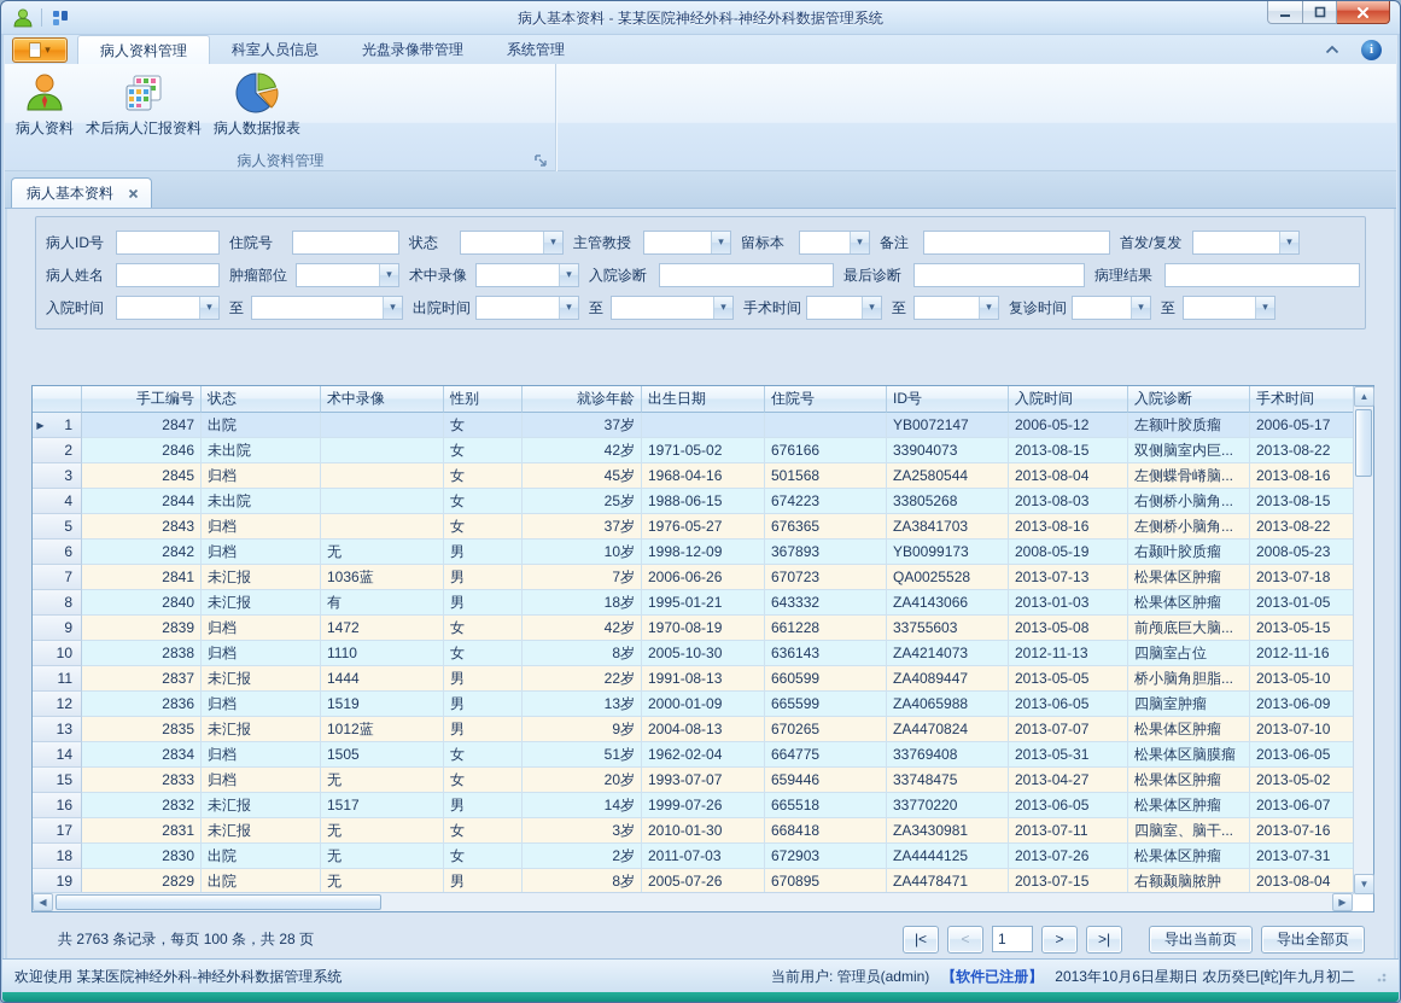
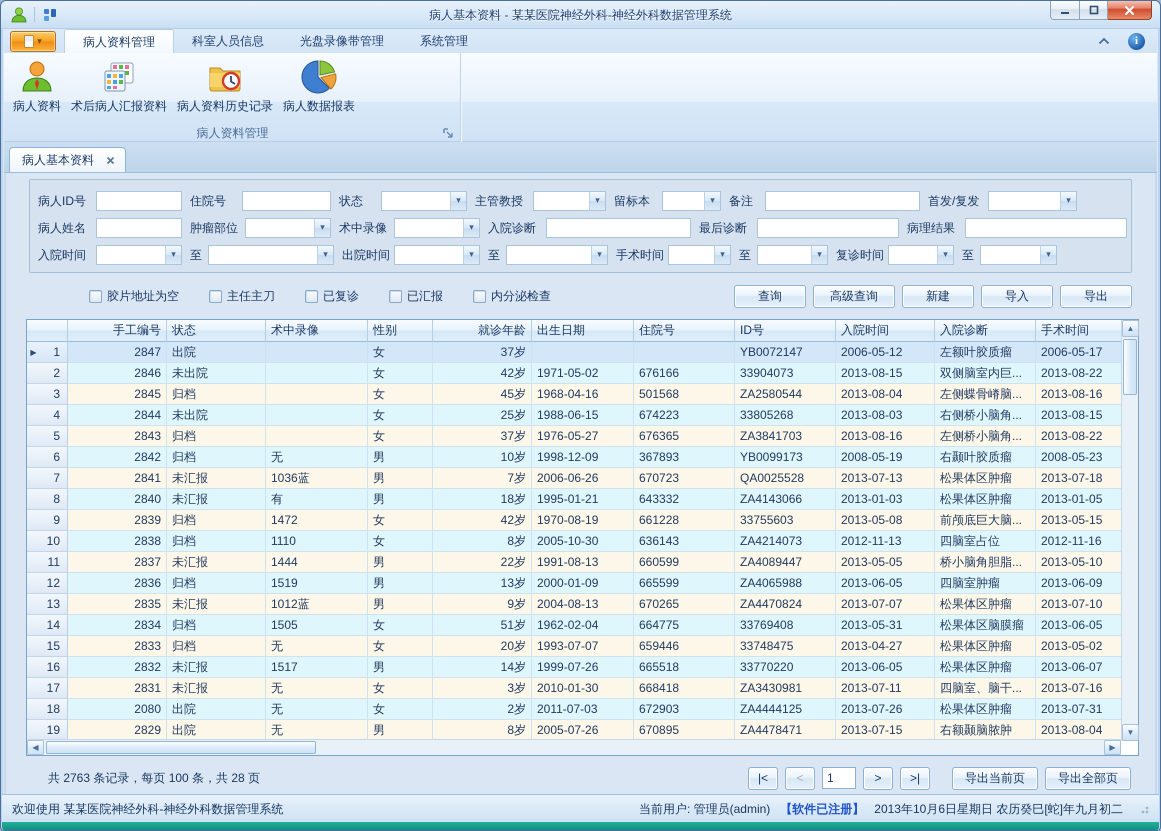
  病人基本资料 - 某某医院神经外科-神经外科数据管理系统
  ▾
  病人资料管理
  科室人员信息
  光盘录像带管理
  系统管理
  i
  病人资料
  术后病人汇报资料
+ 病人资料历史记录
  病人数据报表
  病人资料管理
  病人基本资料
  病人ID号
  住院号
  状态
  ▾
  主管教授
  ▾
  留标本
  ▾
  备注
  首发/复发
  ▾
  病人姓名
  肿瘤部位
  ▾
  术中录像
  ▾
  入院诊断
  最后诊断
  病理结果
  入院时间
  ▾
  至
  ▾
  出院时间
  ▾
  至
  ▾
  手术时间
  ▾
  至
  ▾
  复诊时间
  ▾
  至
  ▾
+ 胶片地址为空
+ 主任主刀
+ 已复诊
+ 已汇报
+ 内分泌检查
+ 查询
+ 高级查询
+ 新建
+ 导入
+ 导出
  手工编号
  状态
  术中录像
  性别
  就诊年龄
  出生日期
  住院号
  ID号
  入院时间
  入院诊断
  手术时间
  ▶
  1
  2847
  出院
  女
  37岁
  YB0072147
  2006-05-12
  左额叶胶质瘤
  2006-05-17
  2
  2846
  未出院
  女
  42岁
  1971-05-02
  676166
  33904073
  2013-08-15
  双侧脑室内巨...
  2013-08-22
  3
  2845
  归档
  女
  45岁
  1968-04-16
  501568
  ZA2580544
  2013-08-04
  左侧蝶骨嵴脑...
  2013-08-16
  4
  2844
  未出院
  女
  25岁
  1988-06-15
  674223
  33805268
  2013-08-03
  右侧桥小脑角...
  2013-08-15
  5
  2843
  归档
  女
  37岁
  1976-05-27
  676365
  ZA3841703
  2013-08-16
  左侧桥小脑角...
  2013-08-22
  6
  2842
  归档
  无
  男
  10岁
  1998-12-09
  367893
  YB0099173
  2008-05-19
  右颞叶胶质瘤
  2008-05-23
  7
  2841
  未汇报
  1036蓝
  男
  7岁
  2006-06-26
  670723
  QA0025528
  2013-07-13
  松果体区肿瘤
  2013-07-18
  8
  2840
  未汇报
  有
  男
  18岁
  1995-01-21
  643332
  ZA4143066
  2013-01-03
  松果体区肿瘤
  2013-01-05
  9
  2839
  归档
  1472
  女
  42岁
  1970-08-19
  661228
  33755603
  2013-05-08
  前颅底巨大脑...
  2013-05-15
  10
  2838
  归档
  1110
  女
  8岁
  2005-10-30
  636143
  ZA4214073
  2012-11-13
  四脑室占位
  2012-11-16
  11
  2837
  未汇报
  1444
  男
  22岁
  1991-08-13
  660599
  ZA4089447
  2013-05-05
  桥小脑角胆脂...
  2013-05-10
  12
  2836
  归档
  1519
  男
  13岁
  2000-01-09
  665599
  ZA4065988
  2013-06-05
  四脑室肿瘤
  2013-06-09
  13
  2835
  未汇报
  1012蓝
  男
  9岁
  2004-08-13
  670265
  ZA4470824
  2013-07-07
  松果体区肿瘤
  2013-07-10
  14
  2834
  归档
  1505
  女
  51岁
  1962-02-04
  664775
  33769408
  2013-05-31
  松果体区脑膜瘤
  2013-06-05
  15
  2833
  归档
  无
  女
  20岁
  1993-07-07
  659446
  33748475
  2013-04-27
  松果体区肿瘤
  2013-05-02
  16
  2832
  未汇报
  1517
  男
  14岁
  1999-07-26
  665518
  33770220
  2013-06-05
  松果体区肿瘤
  2013-06-07
  17
  2831
  未汇报
  无
  女
  3岁
  2010-01-30
  668418
  ZA3430981
  2013-07-11
  四脑室、脑干...
  2013-07-16
  18
- 2830
+ 2080
  出院
  无
  女
  2岁
  2011-07-03
  672903
  ZA4444125
  2013-07-26
  松果体区肿瘤
  2013-07-31
  19
  2829
  出院
  无
  男
  8岁
  2005-07-26
  670895
  ZA4478471
  2013-07-15
  右额颞脑脓肿
  2013-08-04
  ▲
  ▼
  ◀
  ▶
  共 2763 条记录，每页 100 条，共 28 页
  |<
  <
  1
  >
  >|
  导出当前页
  导出全部页
  欢迎使用 某某医院神经外科-神经外科数据管理系统
  当前用户: 管理员(admin)
  【软件已注册】
  2013年10月6日星期日 农历癸巳[蛇]年九月初二
